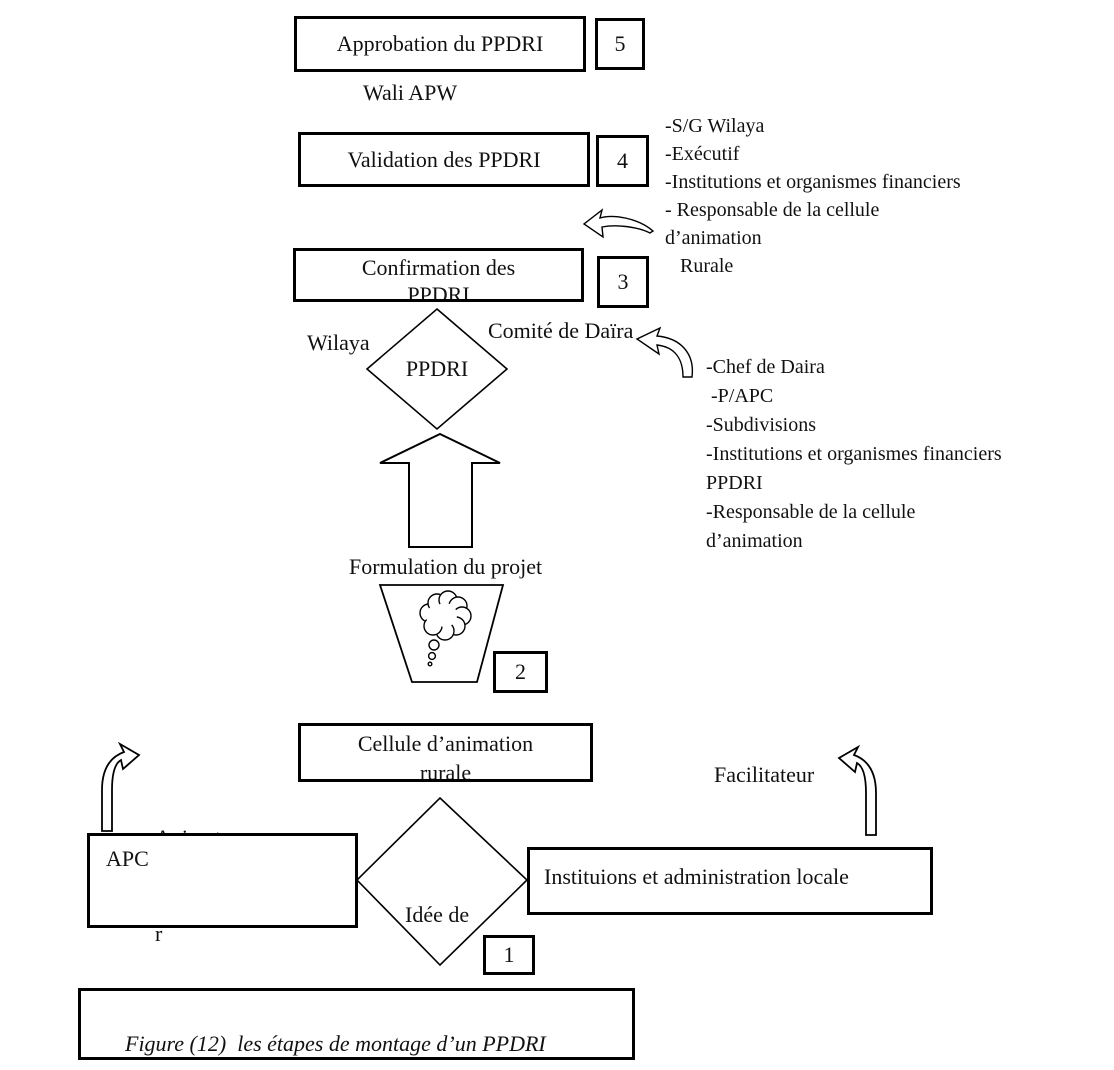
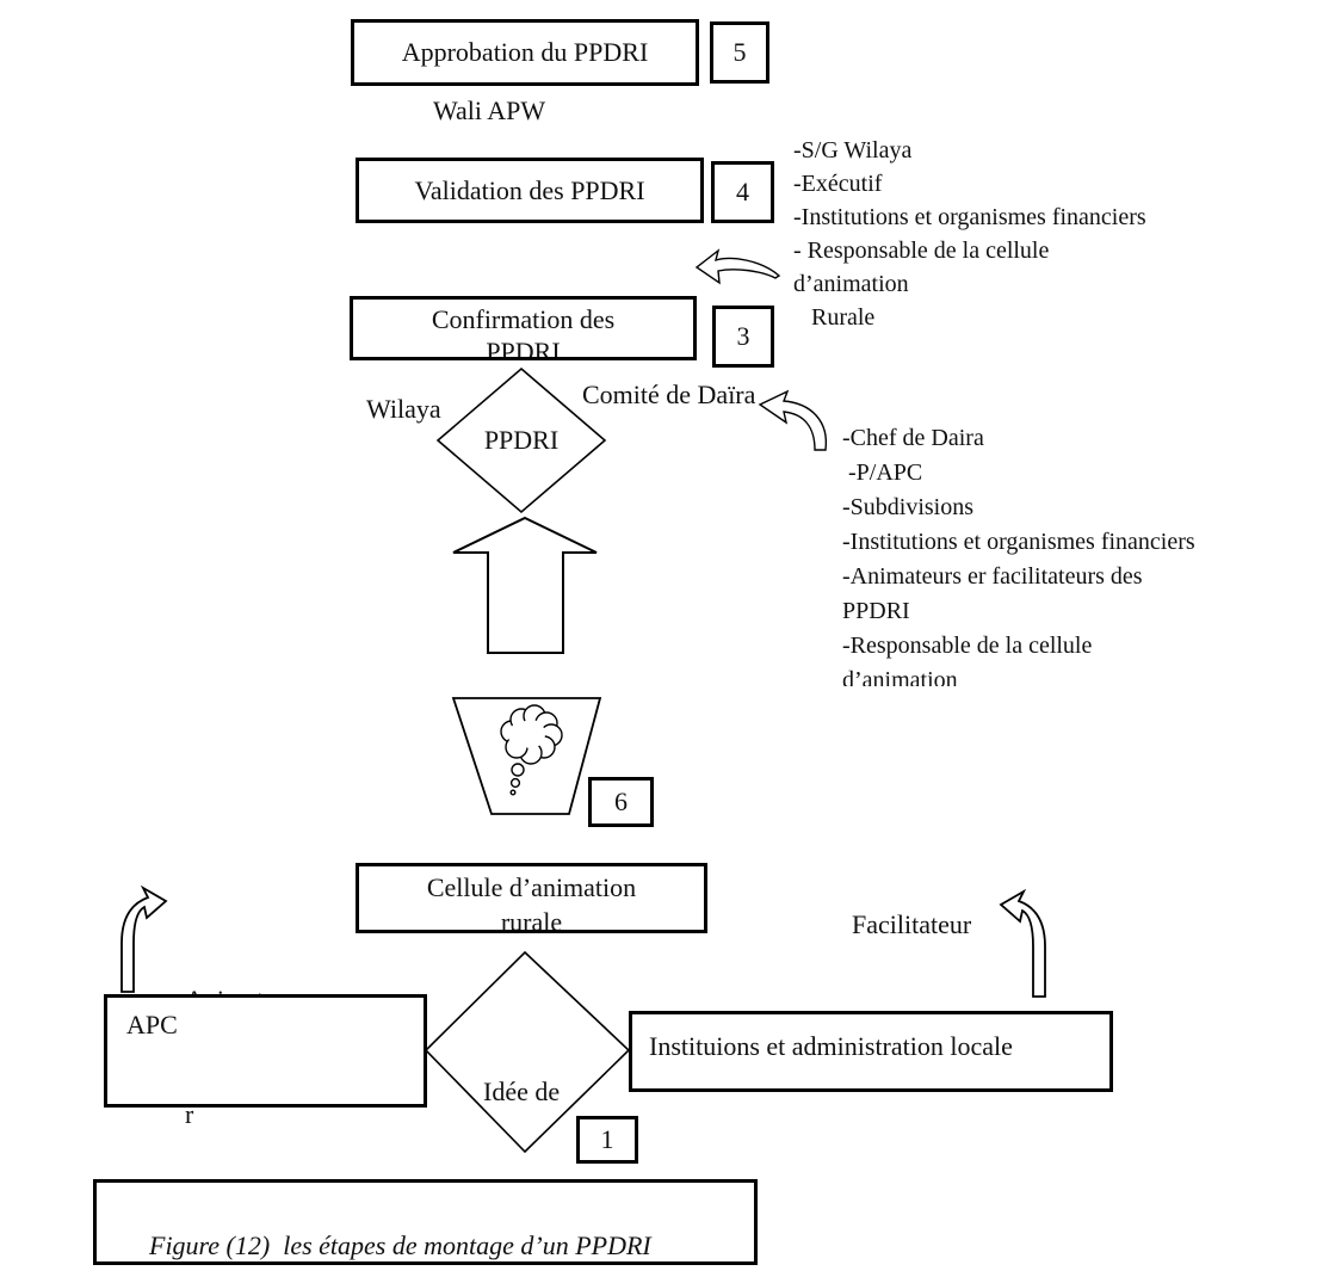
  Approbation du PPDRI
  5
  Wali APW
  Validation des PPDRI
  4
  Wilaya
  -S/G Wilaya
  -Exécutif
  -Institutions et organismes financiers
  - Responsable de la cellule
  d’animation
  Rurale
  Confirmation des
  PPDRI
  3
  Comité de Daïra
  -Chef de Daira
  -P/APC
  -Subdivisions
  -Institutions et organismes financiers
+ -Animateurs er facilitateurs des
  PPDRI
  -Responsable de la cellule
  d’animation
  PPDRI
- Formulation du projet
- 2
+ 6
  Cellule d’animation
  rurale
  r
  Facilitateur
  APC
  Idée de
  Instituions et administration locale
  1
  Figure (12) les étapes de montage d’un PPDRI
